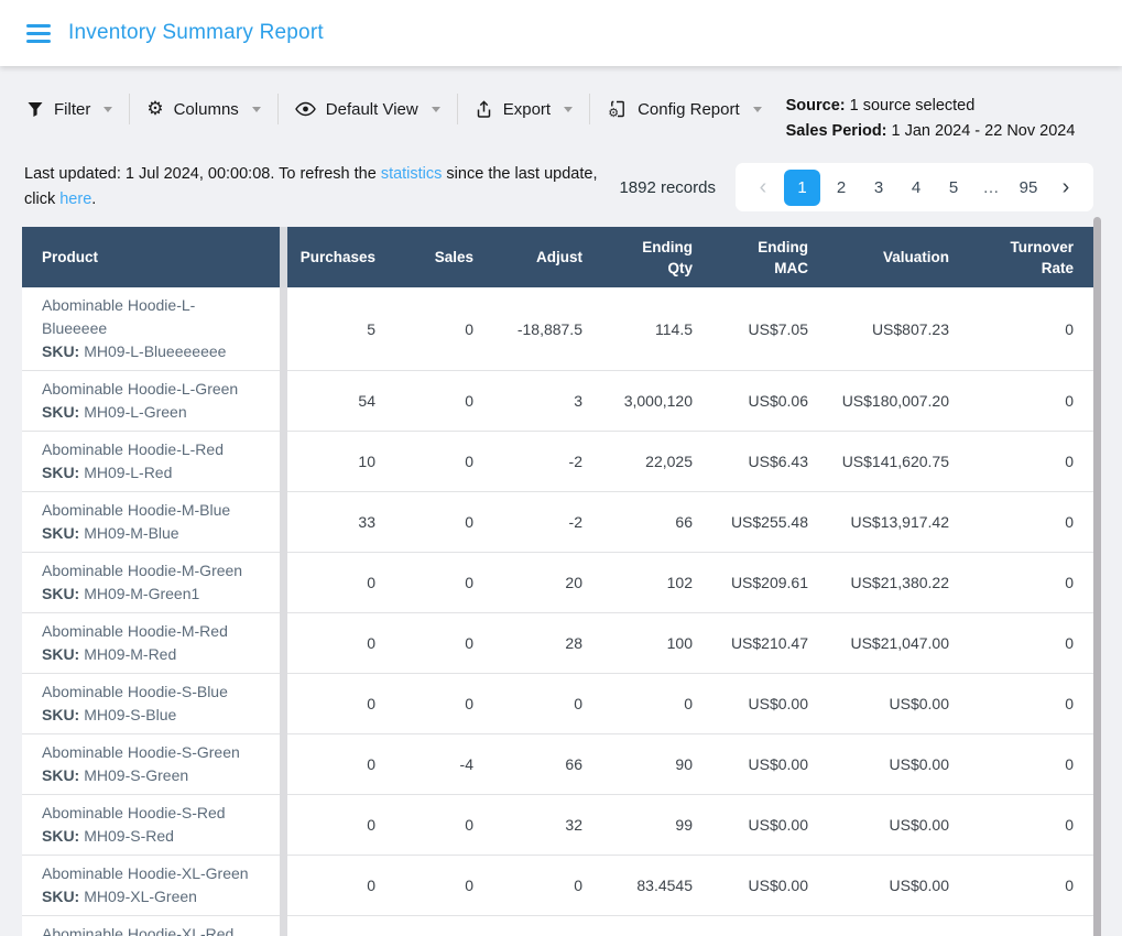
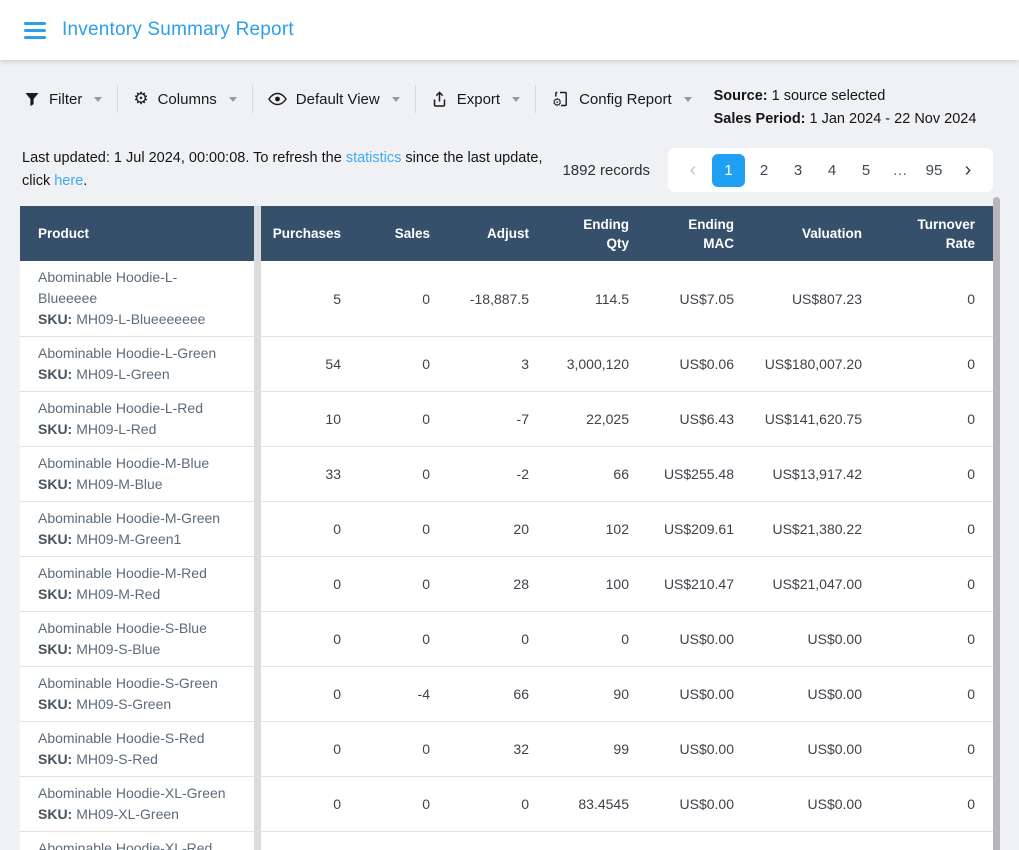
  Inventory Summary Report
  Filter
  ⚙
  Columns
  Default View
  Export
  ⚙
  Config Report
  Source: 1 source selected
  Sales Period: 1 Jan 2024 - 22 Nov 2024
  Last updated: 1 Jul 2024, 00:00:08. To refresh the statistics since the last update, click here.
  1892 records
  ‹
  1
  2
  3
  4
  5
  …
  95
  ›
  Product	Purchases	Sales	Adjust	Ending Qty	Ending MAC	Valuation	Turnover Rate
  Abominable Hoodie-L-Blueeeee SKU: MH09-L-Blueeeeeee	5	0	-18,887.5	114.5	US$7.05	US$807.23	0
  Abominable Hoodie-L-Green SKU: MH09-L-Green	54	0	3	3,000,120	US$0.06	US$180,007.20	0
- Abominable Hoodie-L-Red SKU: MH09-L-Red	10	0	-2	22,025	US$6.43	US$141,620.75	0
+ Abominable Hoodie-L-Red SKU: MH09-L-Red	10	0	-7	22,025	US$6.43	US$141,620.75	0
  Abominable Hoodie-M-Blue SKU: MH09-M-Blue	33	0	-2	66	US$255.48	US$13,917.42	0
  Abominable Hoodie-M-Green SKU: MH09-M-Green1	0	0	20	102	US$209.61	US$21,380.22	0
  Abominable Hoodie-M-Red SKU: MH09-M-Red	0	0	28	100	US$210.47	US$21,047.00	0
  Abominable Hoodie-S-Blue SKU: MH09-S-Blue	0	0	0	0	US$0.00	US$0.00	0
  Abominable Hoodie-S-Green SKU: MH09-S-Green	0	-4	66	90	US$0.00	US$0.00	0
  Abominable Hoodie-S-Red SKU: MH09-S-Red	0	0	32	99	US$0.00	US$0.00	0
  Abominable Hoodie-XL-Green SKU: MH09-XL-Green	0	0	0	83.4545	US$0.00	US$0.00	0
  Abominable Hoodie-XL-Red
